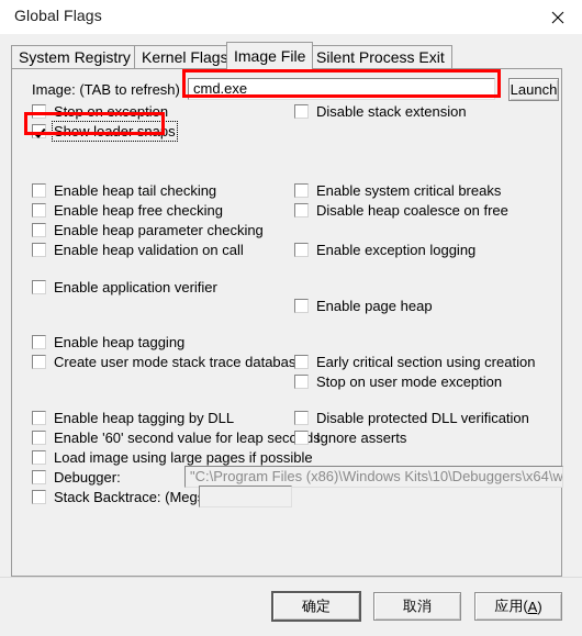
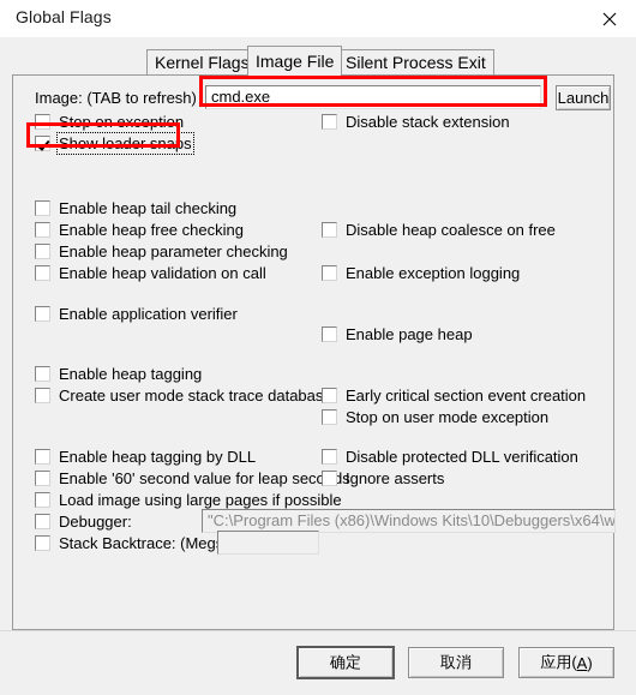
  Global Flags
- System Registry
  Kernel Flags
  Image File
  Silent Process Exit
  Image: (TAB to refresh)
  cmd.exe
  Launch
  Stop on exception
  Disable stack extension
  Show loader snaps
  Enable heap tail checking
  Enable heap free checking
  Enable heap parameter checking
  Enable heap validation on call
  Enable application verifier
- Enable system critical breaks
  Disable heap coalesce on free
  Enable exception logging
  Enable page heap
  Enable heap tagging
  Create user mode stack trace databas
- Early critical section using creation
+ Early critical section event creation
  Stop on user mode exception
  Enable heap tagging by DLL
  Enable '60' second value for leap secds
  Load image using large pages if possible
  Disable protected DLL verification
  Ignore asserts
  Debugger:
  "C:\Program Files (x86)\Windows Kits\10\Debuggers\x64\w
  Stack Backtrace: (Meg
  确定
  取消
  应用(
  A
  )
